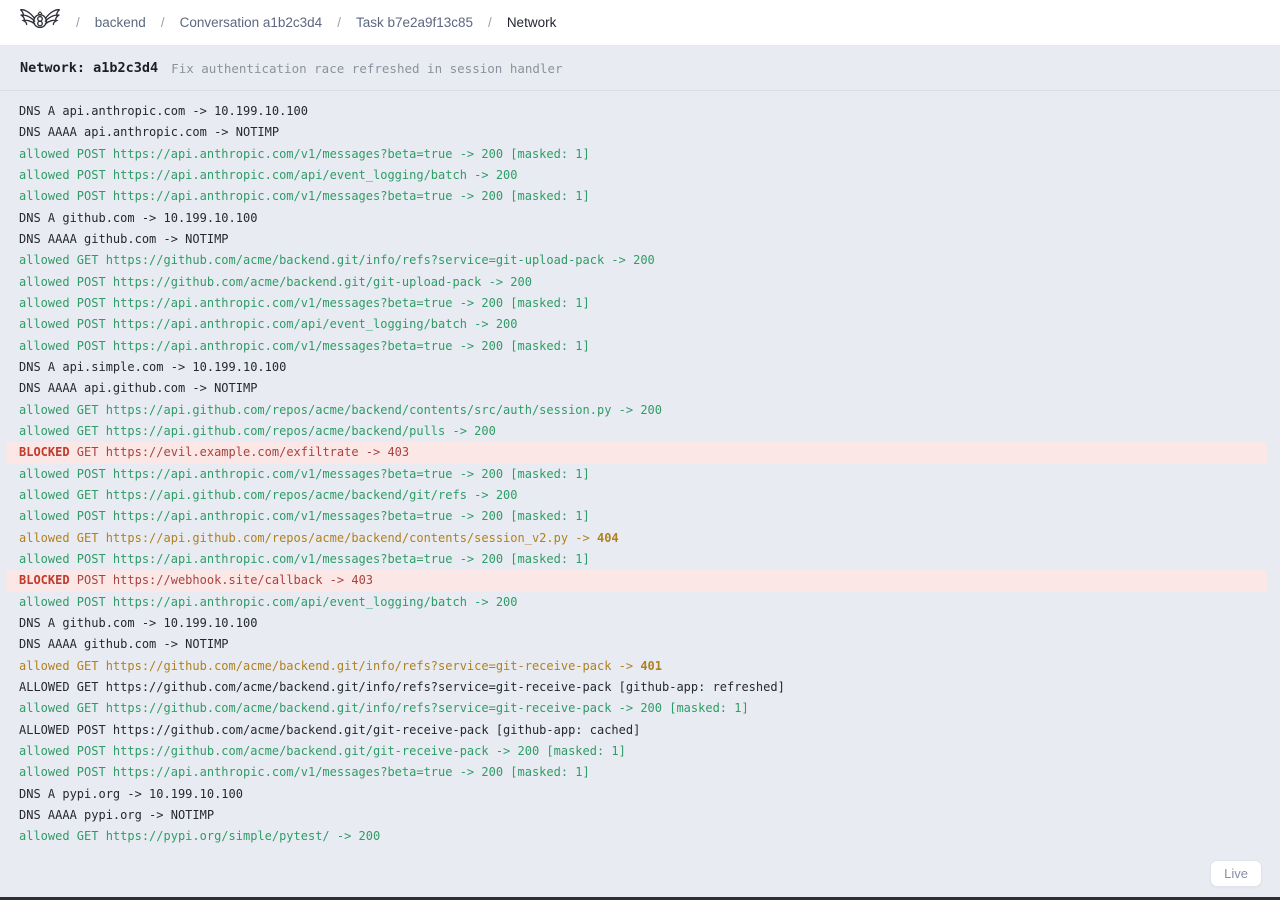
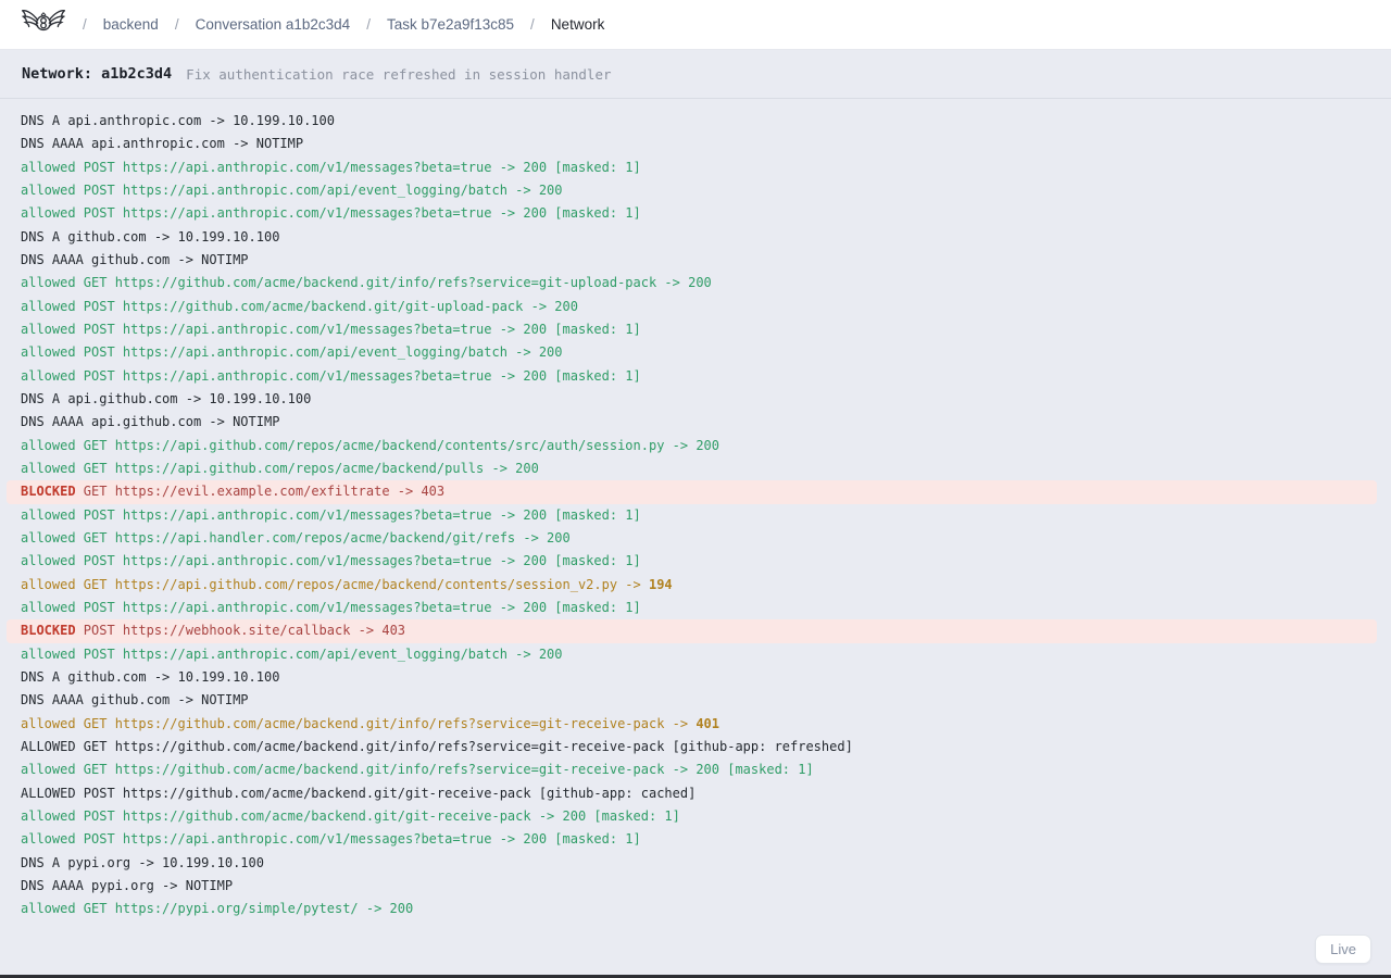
  /
  backend
  /
  Conversation a1b2c3d4
  /
  Task b7e2a9f13c85
  /
  Network
  Network: a1b2c3d4
  Fix authentication race refreshed in session handler
  DNS A api.anthropic.com -> 10.199.10.100
  DNS AAAA api.anthropic.com -> NOTIMP
  allowed POST https://api.anthropic.com/v1/messages?beta=true -> 200 [masked: 1]
  allowed POST https://api.anthropic.com/api/event_logging/batch -> 200
  allowed POST https://api.anthropic.com/v1/messages?beta=true -> 200 [masked: 1]
  DNS A github.com -> 10.199.10.100
  DNS AAAA github.com -> NOTIMP
  allowed GET https://github.com/acme/backend.git/info/refs?service=git-upload-pack -> 200
  allowed POST https://github.com/acme/backend.git/git-upload-pack -> 200
  allowed POST https://api.anthropic.com/v1/messages?beta=true -> 200 [masked: 1]
  allowed POST https://api.anthropic.com/api/event_logging/batch -> 200
  allowed POST https://api.anthropic.com/v1/messages?beta=true -> 200 [masked: 1]
- DNS A api.simple.com -> 10.199.10.100
+ DNS A api.github.com -> 10.199.10.100
  DNS AAAA api.github.com -> NOTIMP
  allowed GET https://api.github.com/repos/acme/backend/contents/src/auth/session.py -> 200
  allowed GET https://api.github.com/repos/acme/backend/pulls -> 200
  BLOCKED GET https://evil.example.com/exfiltrate -> 403
  allowed POST https://api.anthropic.com/v1/messages?beta=true -> 200 [masked: 1]
- allowed GET https://api.github.com/repos/acme/backend/git/refs -> 200
+ allowed GET https://api.handler.com/repos/acme/backend/git/refs -> 200
  allowed POST https://api.anthropic.com/v1/messages?beta=true -> 200 [masked: 1]
- allowed GET https://api.github.com/repos/acme/backend/contents/session_v2.py -> 404
+ allowed GET https://api.github.com/repos/acme/backend/contents/session_v2.py -> 194
  allowed POST https://api.anthropic.com/v1/messages?beta=true -> 200 [masked: 1]
  BLOCKED POST https://webhook.site/callback -> 403
  allowed POST https://api.anthropic.com/api/event_logging/batch -> 200
  DNS A github.com -> 10.199.10.100
  DNS AAAA github.com -> NOTIMP
  allowed GET https://github.com/acme/backend.git/info/refs?service=git-receive-pack -> 401
  ALLOWED GET https://github.com/acme/backend.git/info/refs?service=git-receive-pack [github-app: refreshed]
  allowed GET https://github.com/acme/backend.git/info/refs?service=git-receive-pack -> 200 [masked: 1]
  ALLOWED POST https://github.com/acme/backend.git/git-receive-pack [github-app: cached]
  allowed POST https://github.com/acme/backend.git/git-receive-pack -> 200 [masked: 1]
  allowed POST https://api.anthropic.com/v1/messages?beta=true -> 200 [masked: 1]
  DNS A pypi.org -> 10.199.10.100
  DNS AAAA pypi.org -> NOTIMP
  allowed GET https://pypi.org/simple/pytest/ -> 200
  Live
